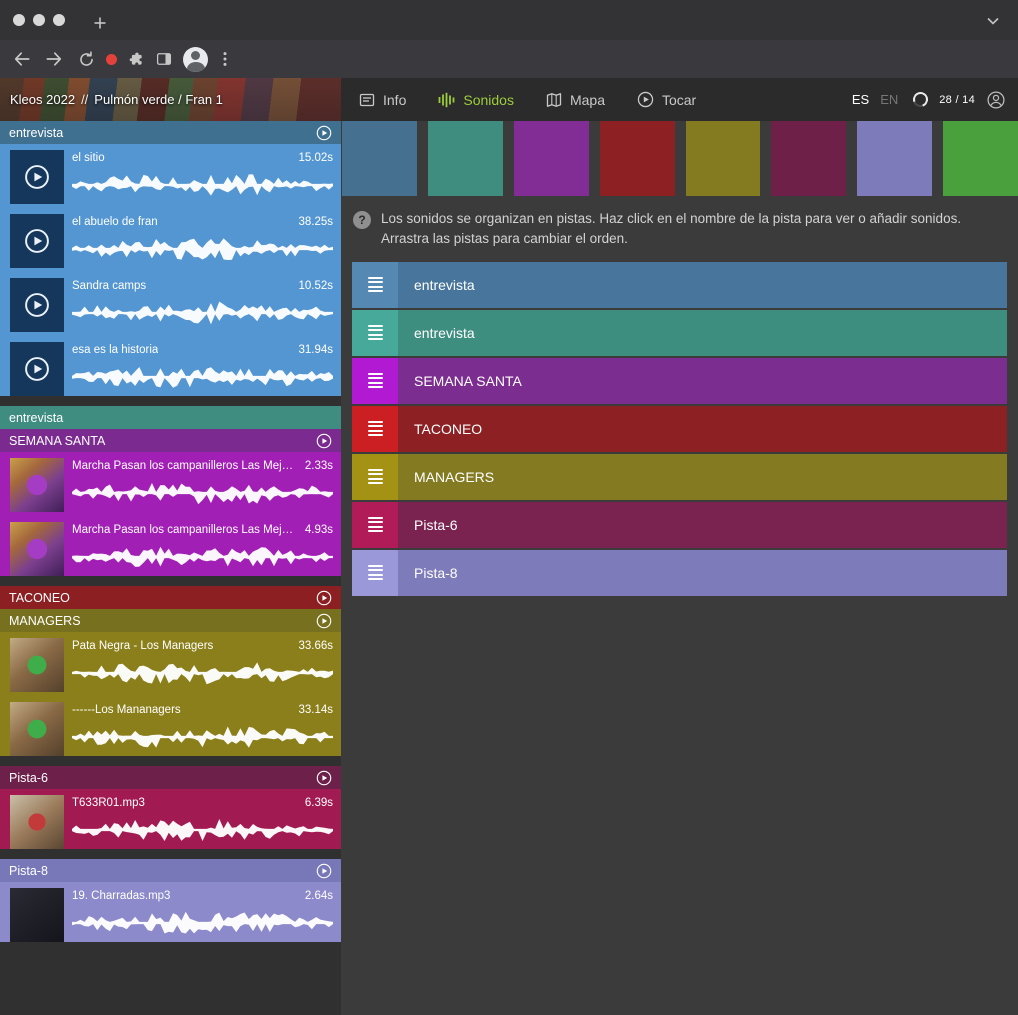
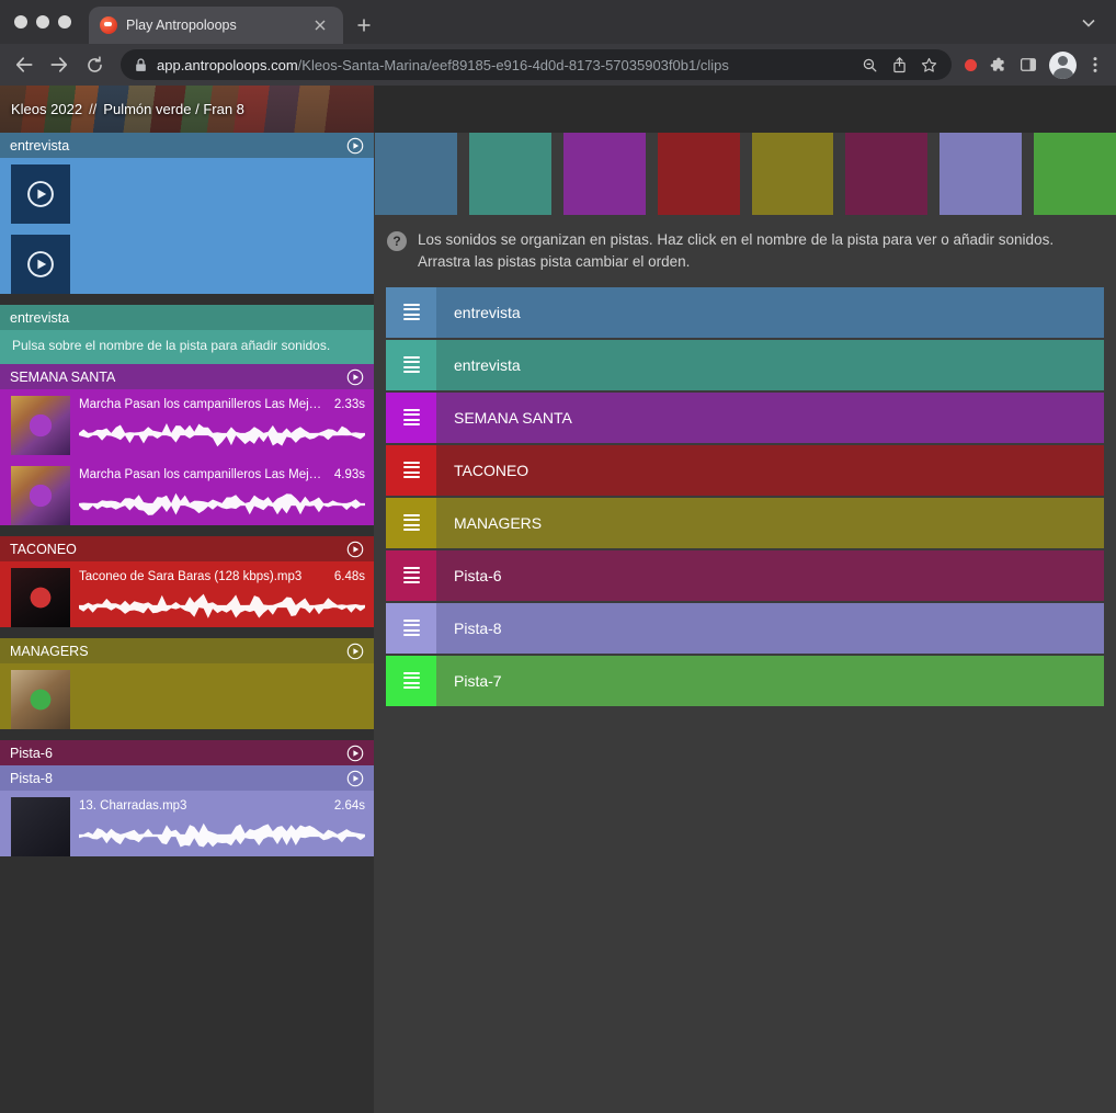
+ Play Antropoloops
+ app.antropoloops.com/Kleos-Santa-Marina/eef89185-e916-4d0d-8173-57035903f0b1/clips
  Kleos 2022
  //
- Pulmón verde / Fran 1
+ Pulmón verde / Fran 8
- Info
- Sonidos
- Mapa
- Tocar
- ES
- EN
- 28 / 14
  entrevista
- el sitio
- 15.02s
- el abuelo de fran
- 38.25s
- Sandra camps
- 10.52s
- esa es la historia
- 31.94s
  entrevista
+ Pulsa sobre el nombre de la pista para añadir sonidos.
  SEMANA SANTA
  Marcha Pasan los campanilleros Las Mejor..
  2.33s
  Marcha Pasan los campanilleros Las Mejor..
  4.93s
  TACONEO
+ Taconeo de Sara Baras (128 kbps).mp3
+ 6.48s
  MANAGERS
- Pata Negra - Los Managers
- 33.66s
- ------Los Mananagers
- 33.14s
  Pista-6
- T633R01.mp3
- 6.39s
  Pista-8
- 19. Charradas.mp3
+ 13. Charradas.mp3
  2.64s
  ?
- Los sonidos se organizan en pistas. Haz click en el nombre de la pista para ver o añadir sonidos. Arrastra las pistas para cambiar el orden.
+ Los sonidos se organizan en pistas. Haz click en el nombre de la pista para ver o añadir sonidos. Arrastra las pistas pista cambiar el orden.
  entrevista
  entrevista
  SEMANA SANTA
  TACONEO
  MANAGERS
  Pista-6
  Pista-8
+ Pista-7
